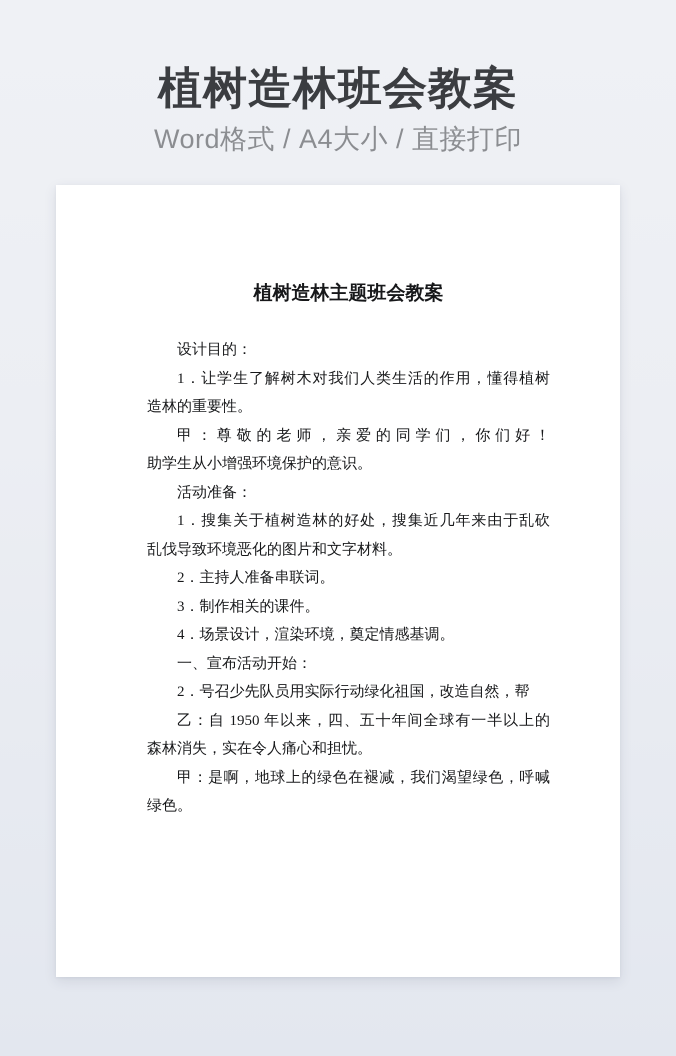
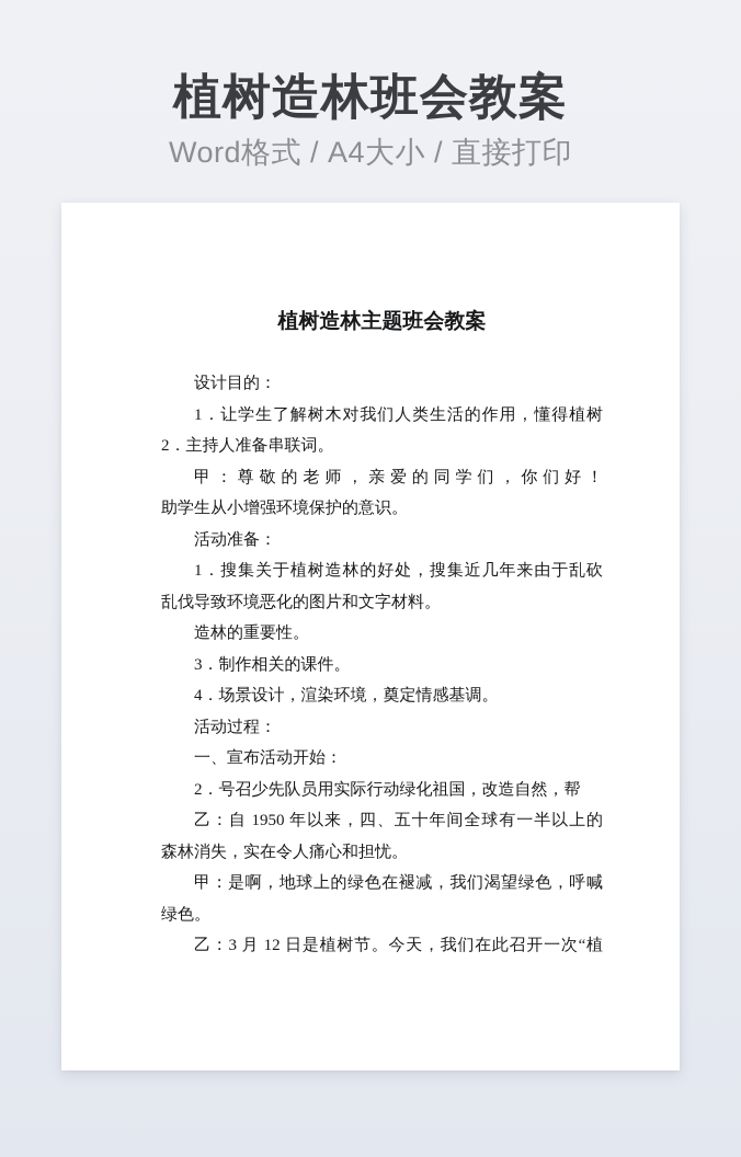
  植树造林班会教案
  Word格式 / A4大小 / 直接打印
  植树造林主题班会教案
  设计目的：
  1．让学生了解树木对我们人类生活的作用，懂得植树
- 造林的重要性。
+ 2．主持人准备串联词。
  甲：尊敬的老师，亲爱的同学们，你们好！
  助学生从小增强环境保护的意识。
  活动准备：
  1．搜集关于植树造林的好处，搜集近几年来由于乱砍
  乱伐导致环境恶化的图片和文字材料。
- 2．主持人准备串联词。
+ 造林的重要性。
  3．制作相关的课件。
  4．场景设计，渲染环境，奠定情感基调。
+ 活动过程：
  一、宣布活动开始：
  2．号召少先队员用实际行动绿化祖国，改造自然，帮
  乙：自 1950 年以来，四、五十年间全球有一半以上的
  森林消失，实在令人痛心和担忧。
  甲：是啊，地球上的绿色在褪减，我们渴望绿色，呼喊
  绿色。
+ 乙：3 月 12 日是植树节。今天，我们在此召开一次“植
